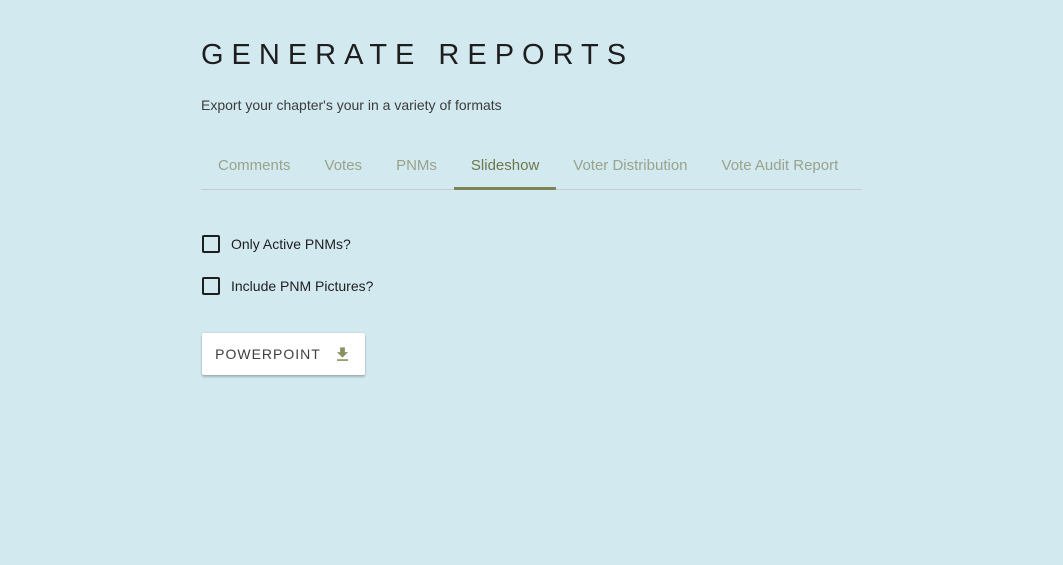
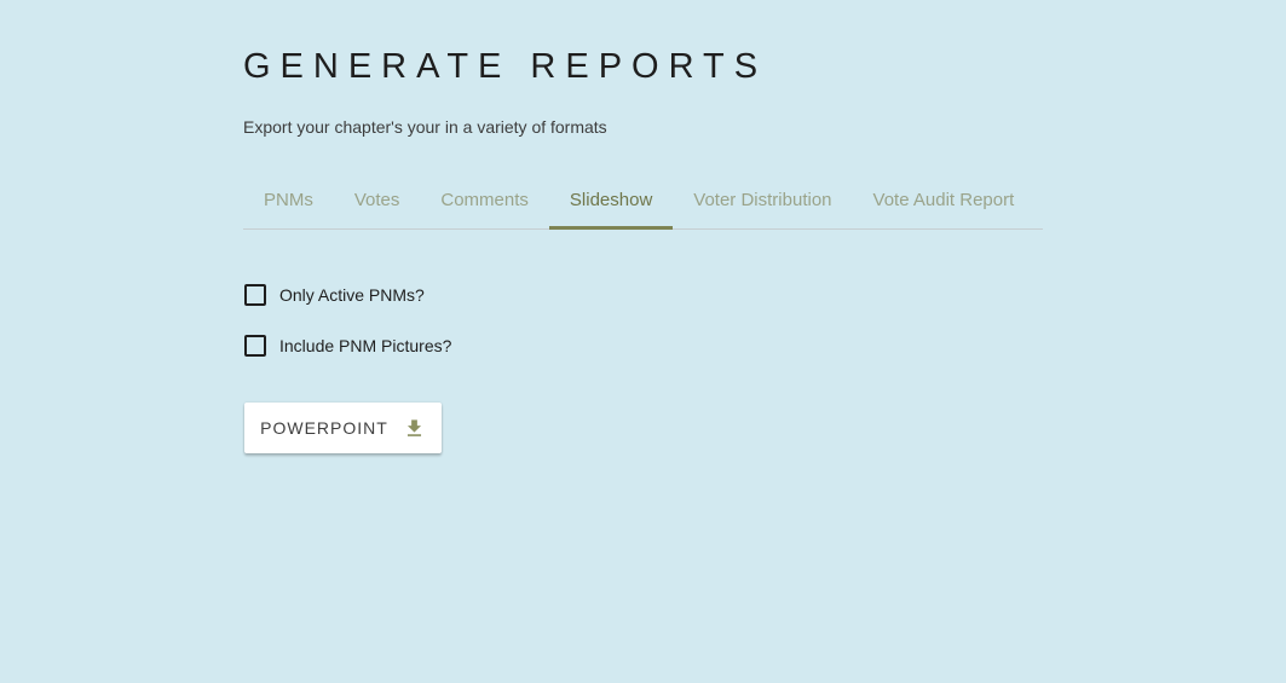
  GENERATE REPORTS
  Export your chapter's your in a variety of formats
- Comments
+ PNMs
  Votes
- PNMs
+ Comments
  Slideshow
  Voter Distribution
  Vote Audit Report
  Only Active PNMs?
  Include PNM Pictures?
  POWERPOINT
